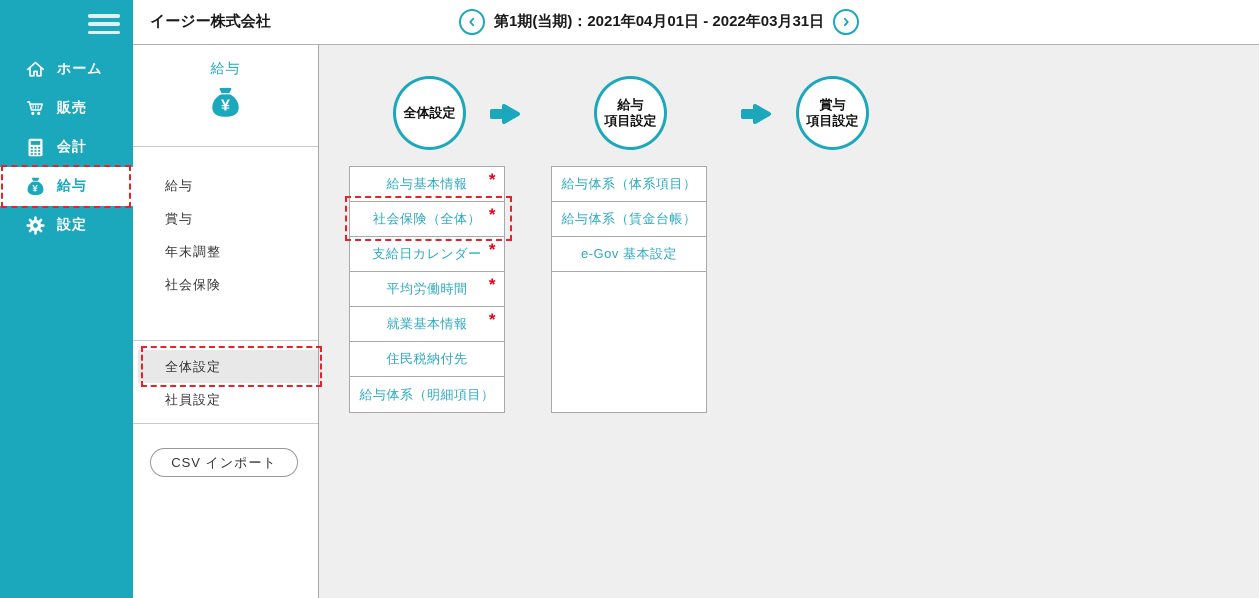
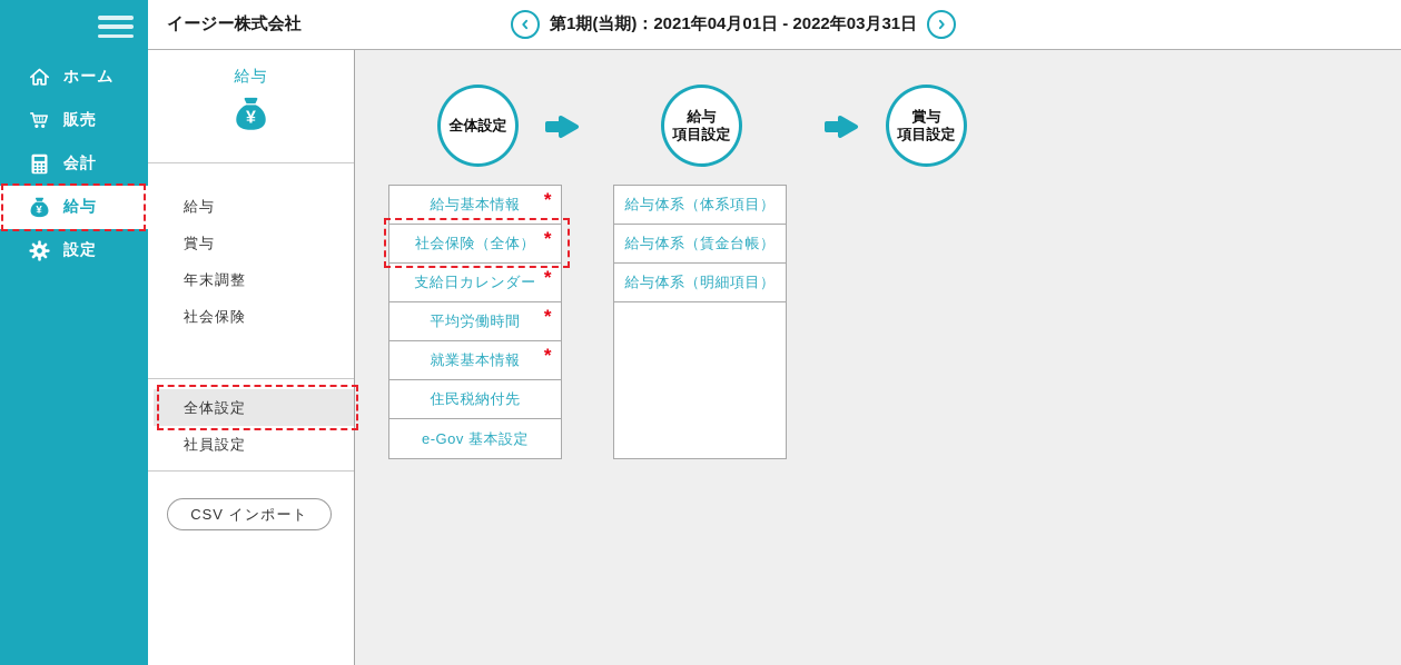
  ホーム
  販売
  会計
  ¥
  給与
  設定
  イージー株式会社
  第1期(当期)：2021年04月01日 - 2022年03月31日
  給与
  ¥
  給与
  賞与
  年末調整
  社会保険
  全体設定
  社員設定
  CSV インポート
  全体設定
  給与
  項目設定
  賞与
  項目設定
  給与基本情報
  *
  社会保険（全体）
  *
  支給日カレンダー
  *
  平均労働時間
  *
  就業基本情報
  *
  住民税納付先
- 給与体系（明細項目）
+ e-Gov 基本設定
  給与体系（体系項目）
  給与体系（賃金台帳）
- e-Gov 基本設定
+ 給与体系（明細項目）
